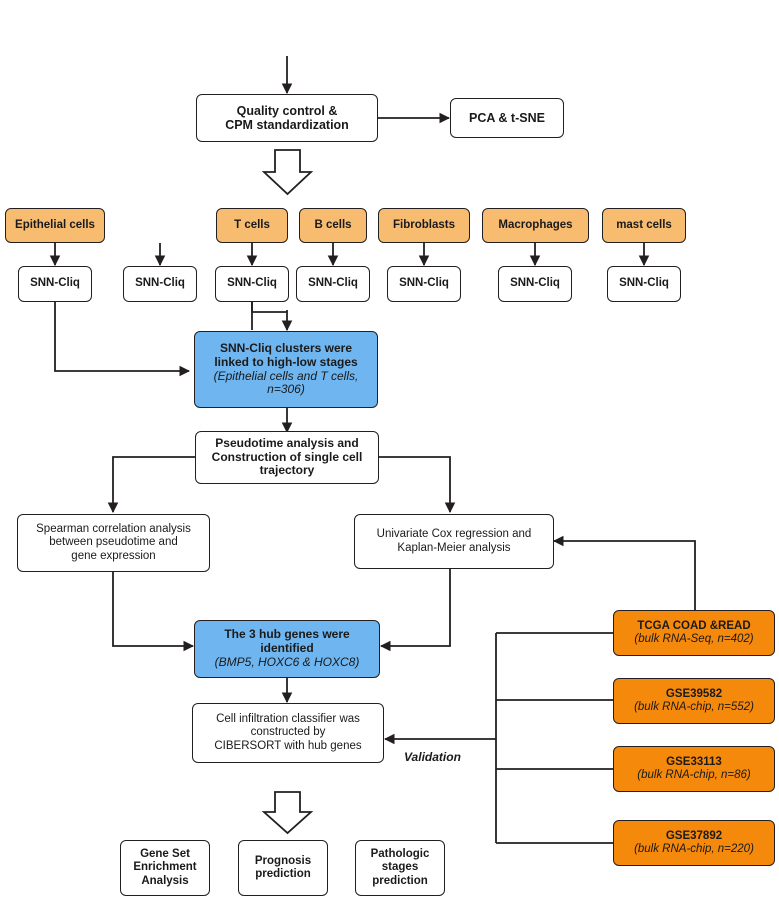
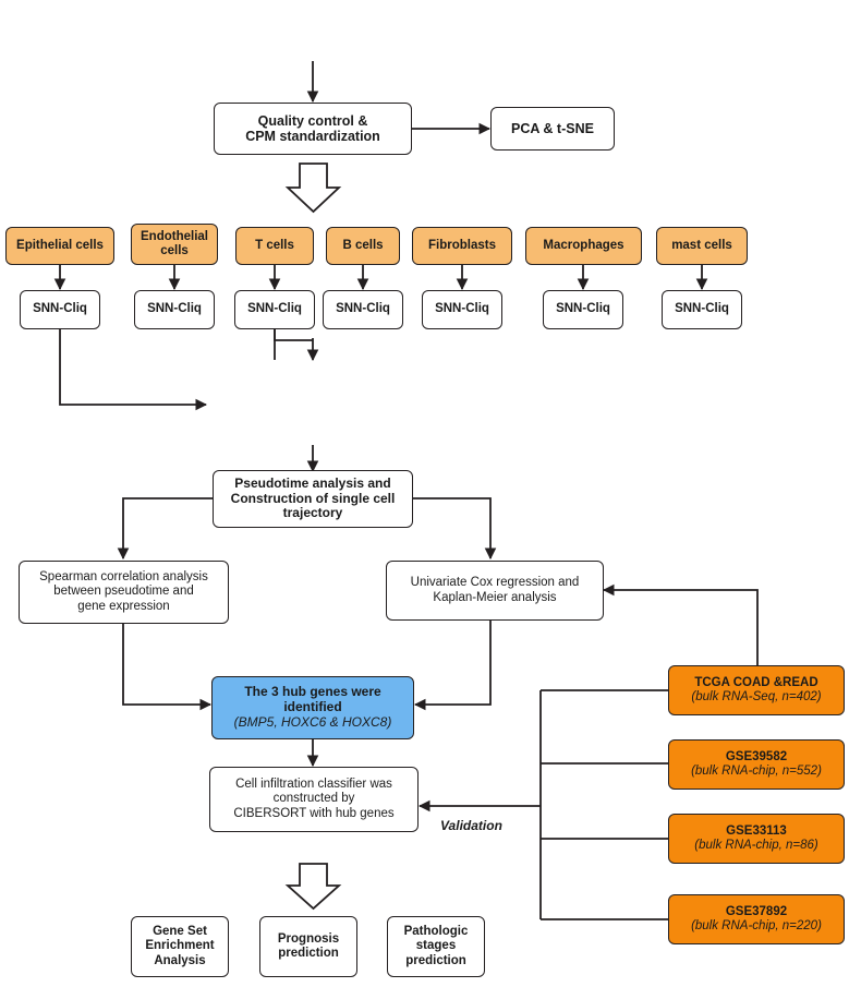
  Quality control &
  CPM standardization
  PCA & t-SNE
  Epithelial cells
+ Endothelial cells
  T cells
  B cells
  Fibroblasts
  Macrophages
  mast cells
  SNN-Cliq
  SNN-Cliq
  SNN-Cliq
  SNN-Cliq
  SNN-Cliq
  SNN-Cliq
  SNN-Cliq
- SNN-Cliq clusters were
- linked to high-low stages
- (Epithelial cells and T cells, n=306)
  Pseudotime analysis and
  Construction of single cell
  trajectory
  Spearman correlation analysis
  between pseudotime and
  gene expression
  Univariate Cox regression and
  Kaplan-Meier analysis
  The 3 hub genes were
  identified
  (BMP5, HOXC6 & HOXC8)
  Cell infiltration classifier was
  constructed by
  CIBERSORT with hub genes
  Validation
  TCGA COAD &READ
  (bulk RNA-Seq, n=402)
  GSE39582
  (bulk RNA-chip, n=552)
  GSE33113
  (bulk RNA-chip, n=86)
  GSE37892
  (bulk RNA-chip, n=220)
  Gene Set
  Enrichment
  Analysis
  Prognosis
  prediction
  Pathologic
  stages
  prediction
